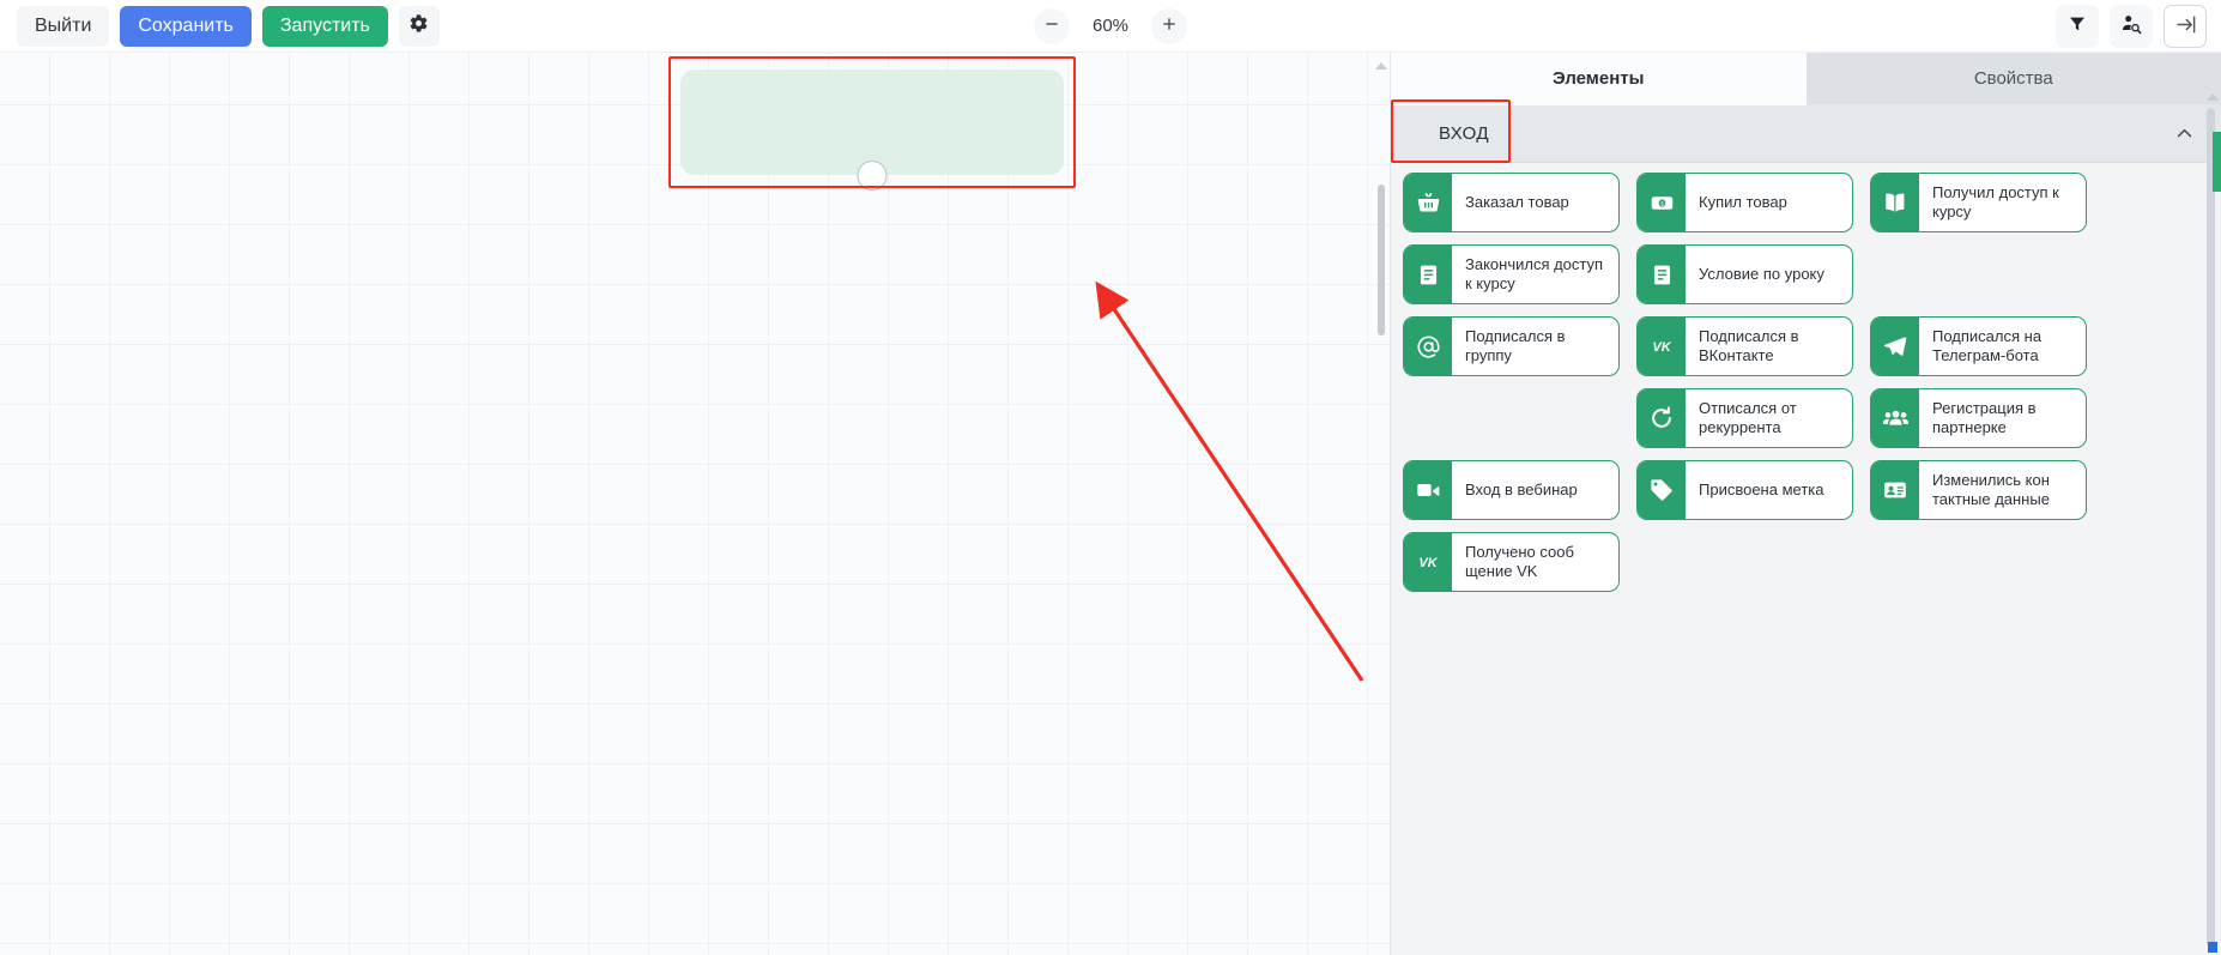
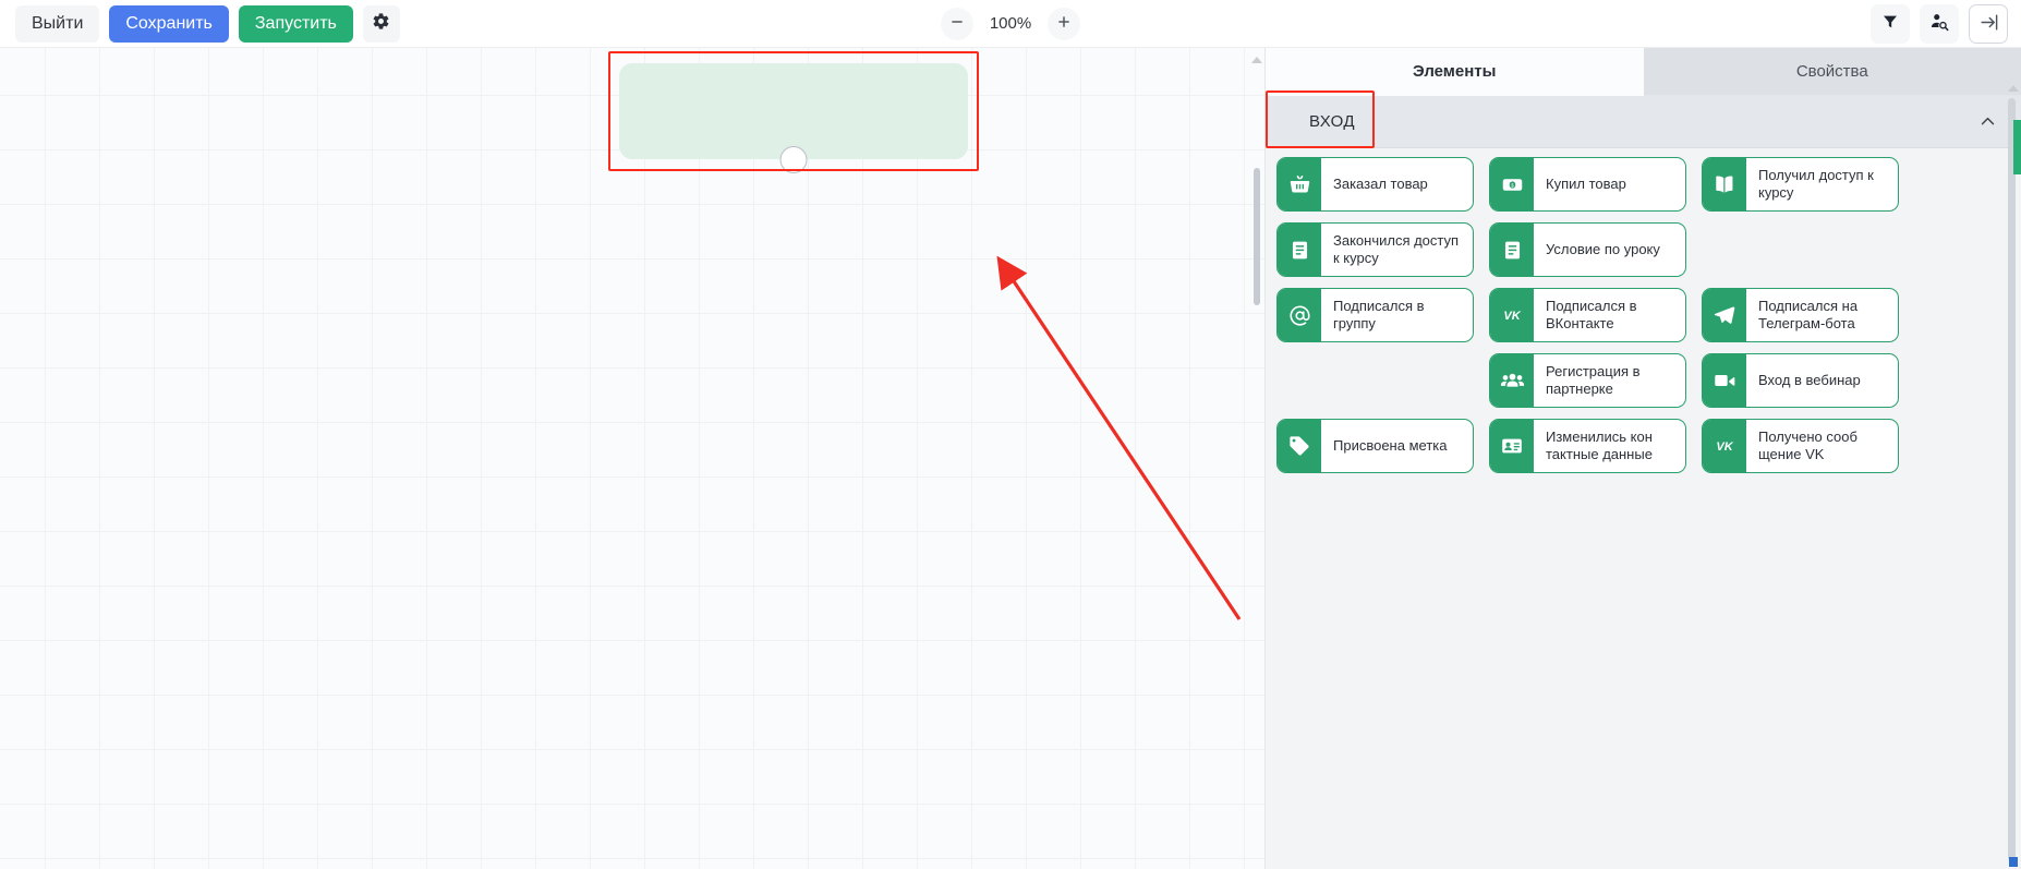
  Выйти
  Сохранить
  Запустить
- 60%
+ 100%
  Элементы
  Свойства
  ВХОД
  Заказал товар
  Купил товар
  Получил доступ к курсу
  Закончился доступ к курсу
  Условие по уроку
  Подписался в группу
  VK
  Подписался в ВКонтакте
  Подписался на Телеграм-бота
- Отписался от рекуррента
  Регистрация в партнерке
  Вход в вебинар
  Присвоена метка
  Изменились кон тактные данные
  VK
  Получено сооб щение VK
